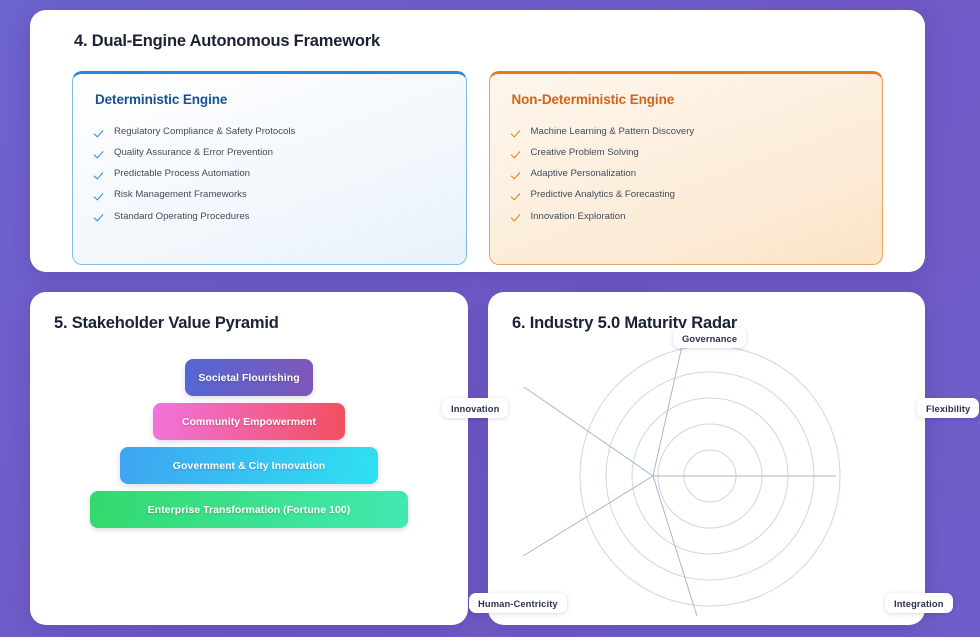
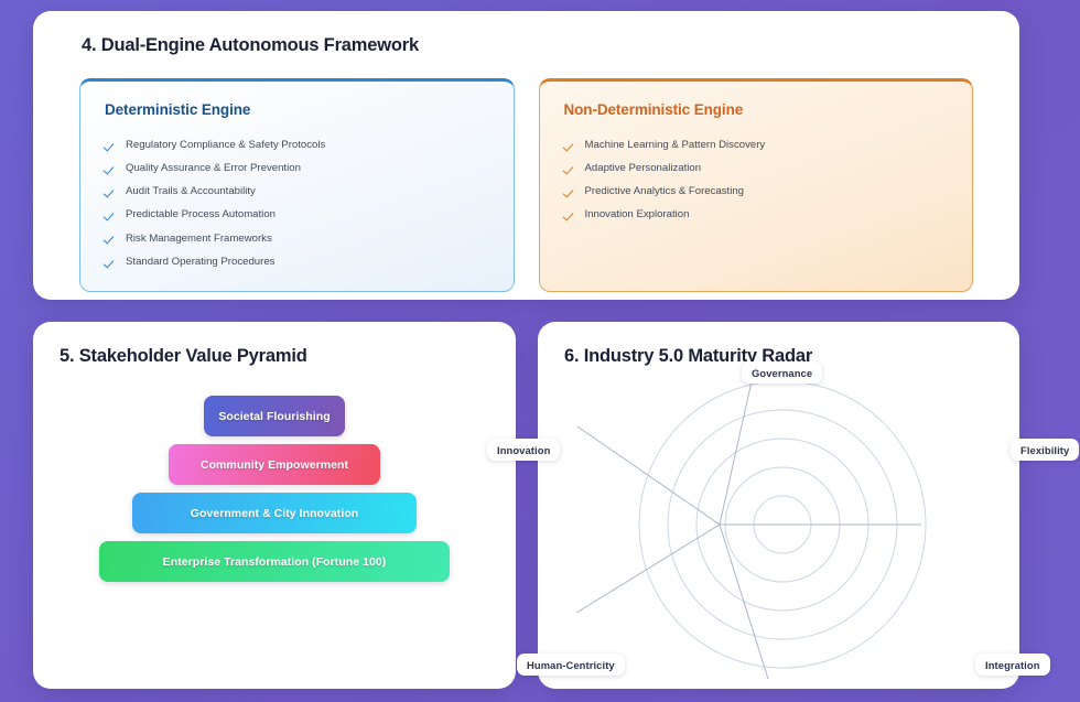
  4. Dual-Engine Autonomous Framework
  Deterministic Engine
  Regulatory Compliance & Safety Protocols
  Quality Assurance & Error Prevention
+ Audit Trails & Accountability
  Predictable Process Automation
  Risk Management Frameworks
  Standard Operating Procedures
  Non-Deterministic Engine
  Machine Learning & Pattern Discovery
- Creative Problem Solving
  Adaptive Personalization
  Predictive Analytics & Forecasting
  Innovation Exploration
  5. Stakeholder Value Pyramid
  Societal Flourishing
  Community Empowerment
  Government & City Innovation
  Enterprise Transformation (Fortune 100)
  6. Industry 5.0 Maturity Radar
  Governance
  Flexibility
  Integration
  Human-Centricity
  Innovation
